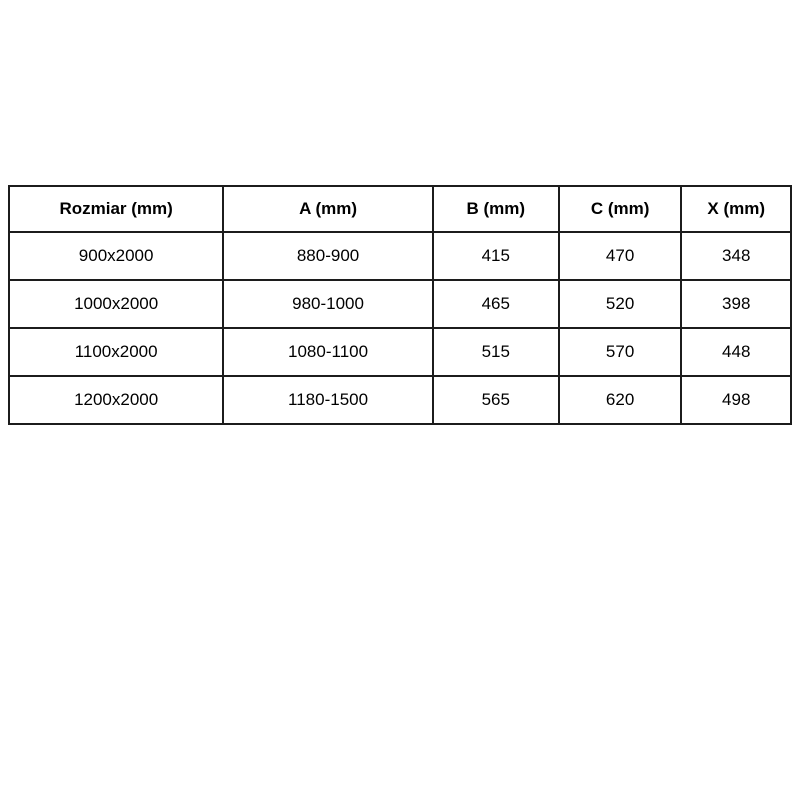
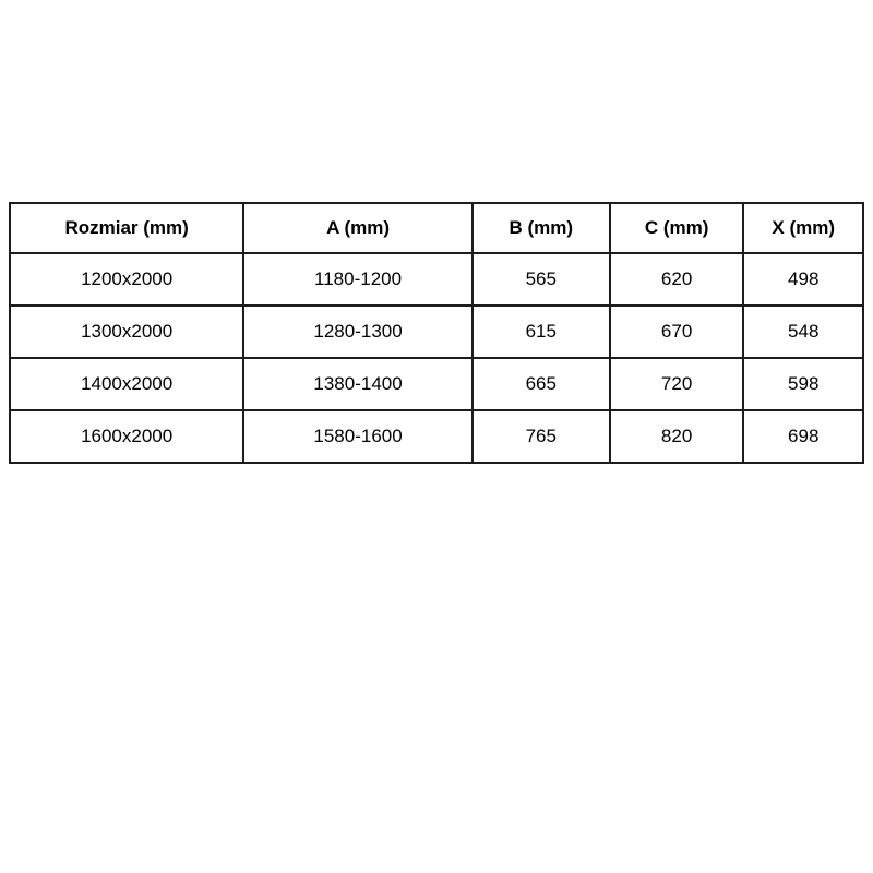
  Rozmiar (mm)	A (mm)	B (mm)	C (mm)	X (mm)
- 900x2000	880-900	415	470	348
- 1000x2000	980-1000	465	520	398
- 1100x2000	1080-1100	515	570	448
- 1200x2000	1180-1500	565	620	498
+ 1200x2000	1180-1200	565	620	498
+ 1300x2000	1280-1300	615	670	548
+ 1400x2000	1380-1400	665	720	598
+ 1600x2000	1580-1600	765	820	698
